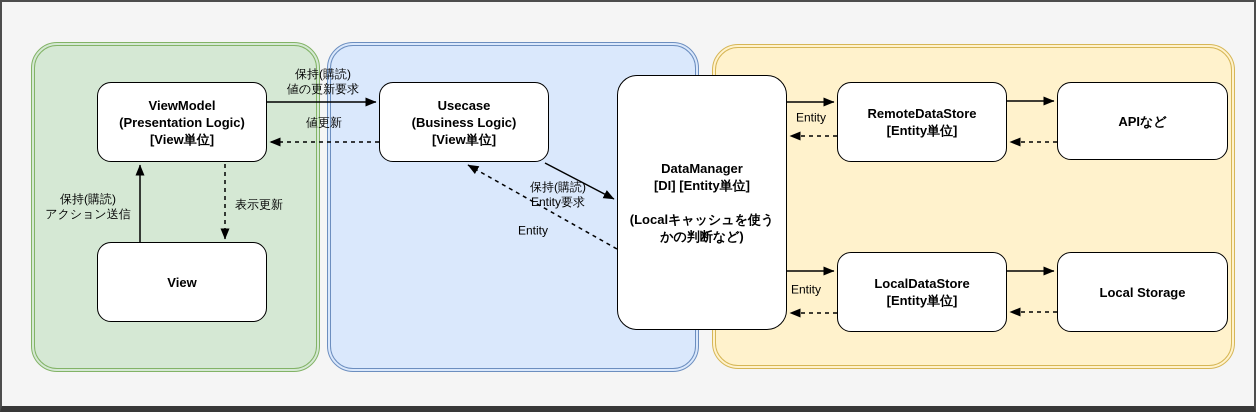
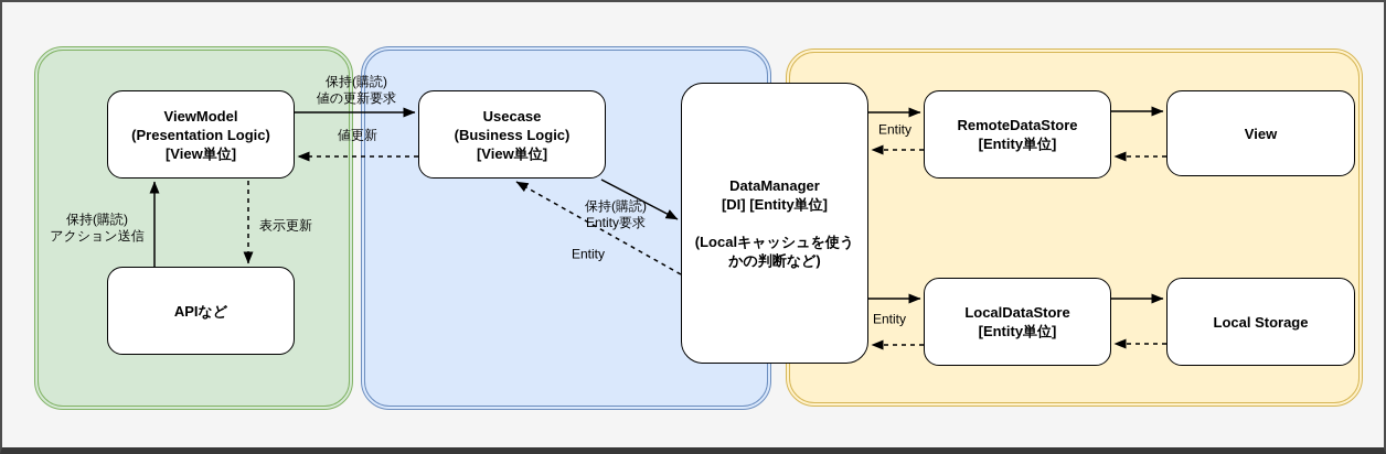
  ViewModel
  (Presentation Logic)
  [View単位]
- View
+ APIなど
  Usecase
  (Business Logic)
  [View単位]
  DataManager
  [DI] [Entity単位]
  (Localキャッシュを使う
  かの判断など)
  RemoteDataStore
  [Entity単位]
- APIなど
+ View
  LocalDataStore
  [Entity単位]
  Local Storage
  保持(購読)
  値の更新要求
  値更新
  保持(購読)
  アクション送信
  表示更新
  保持(購読)
  Entity要求
  Entity
  Entity
  Entity
